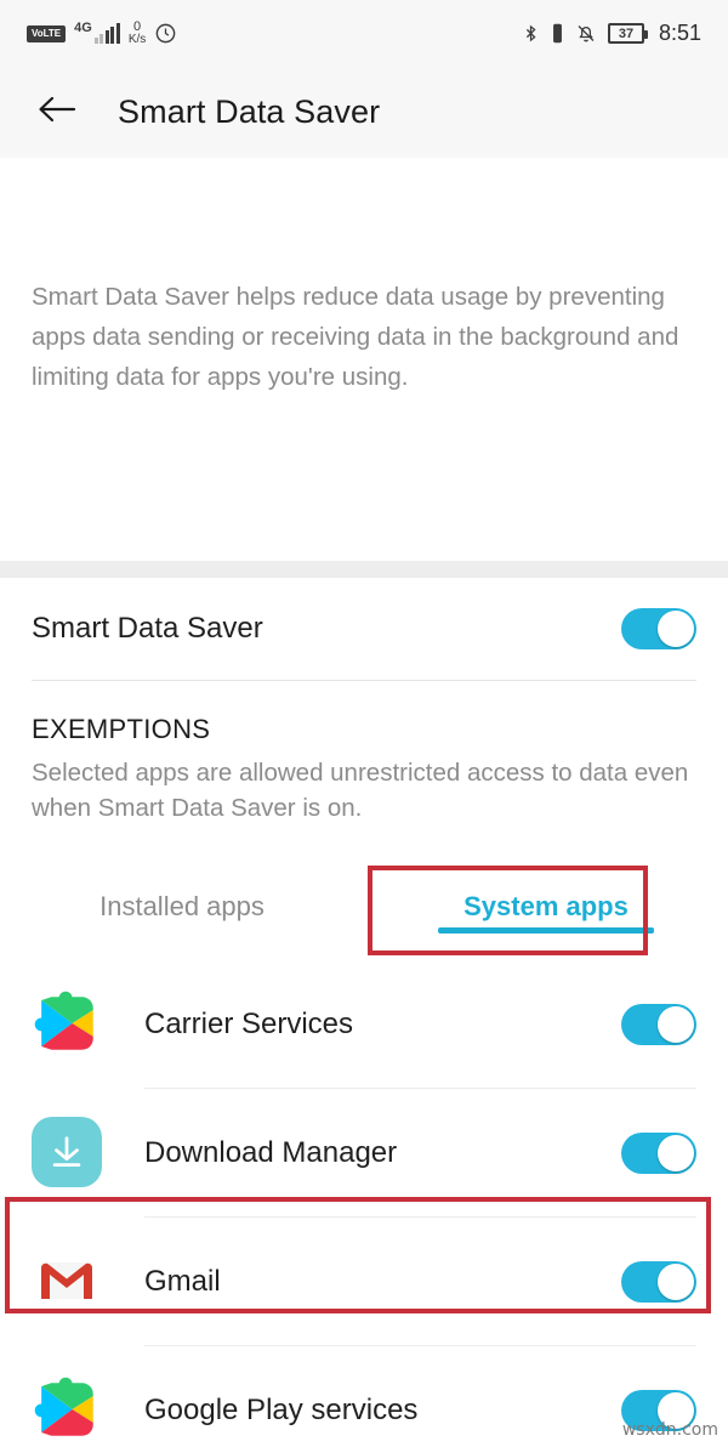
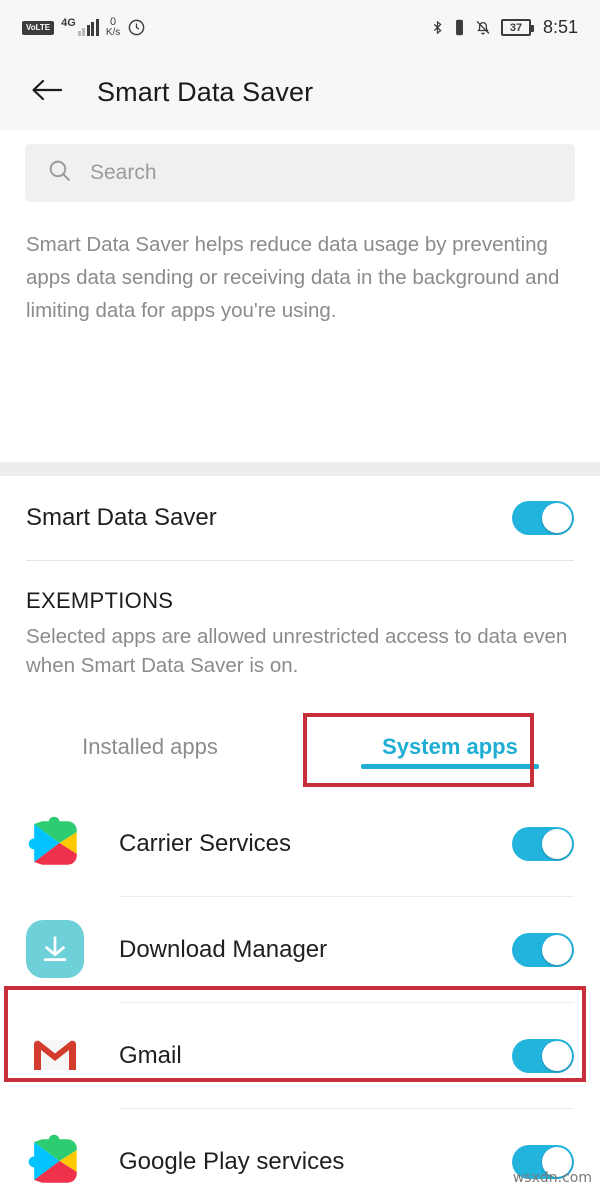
  VoLTE
  4G
  0
  K/s
  37
  8:51
  Smart Data Saver
+ Search
  Smart Data Saver helps reduce data usage by preventing apps data sending or receiving data in the background and limiting data for apps you're using.
  Smart Data Saver
  EXEMPTIONS
  Selected apps are allowed unrestricted access to data even when Smart Data Saver is on.
  Installed apps
  System apps
  Carrier Services
  Download Manager
  Gmail
  Google Play services
  wsxdn.com
